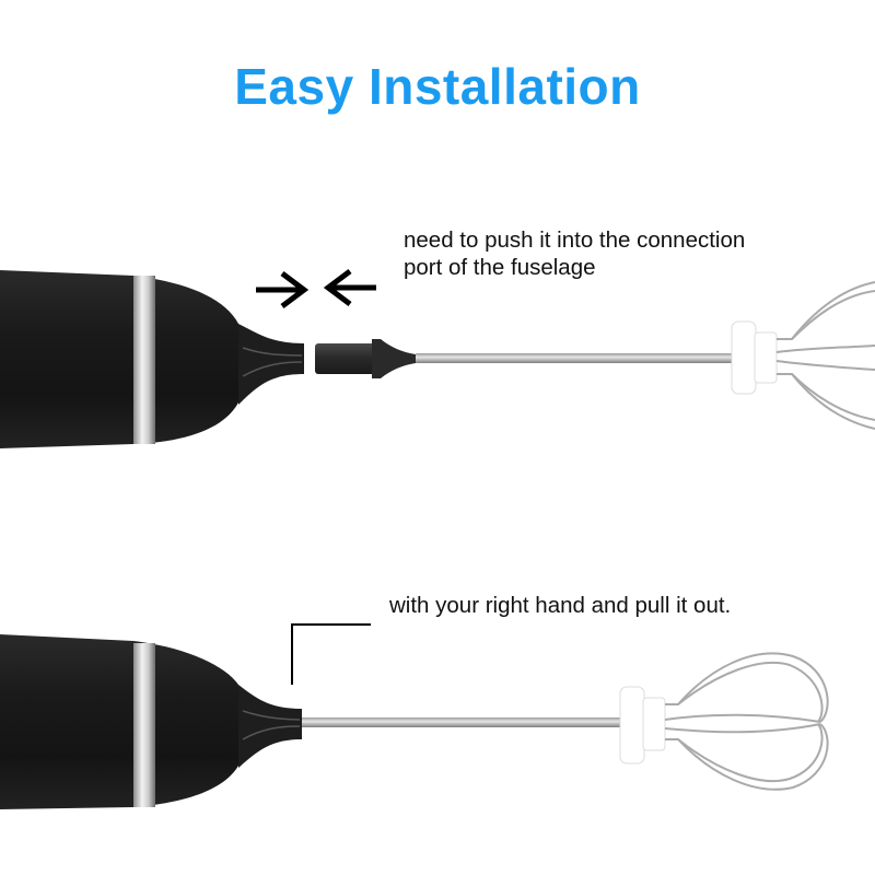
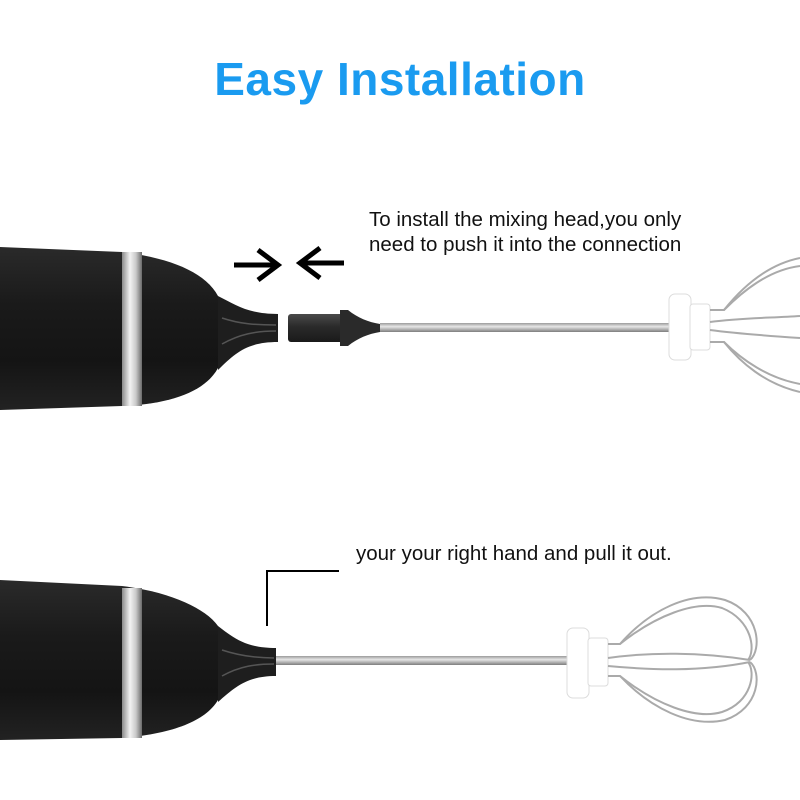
  Easy Installation
+ To install the mixing head,you only
  need to push it into the connection
- port of the fuselage
- with your right hand and pull it out.
+ your your right hand and pull it out.
